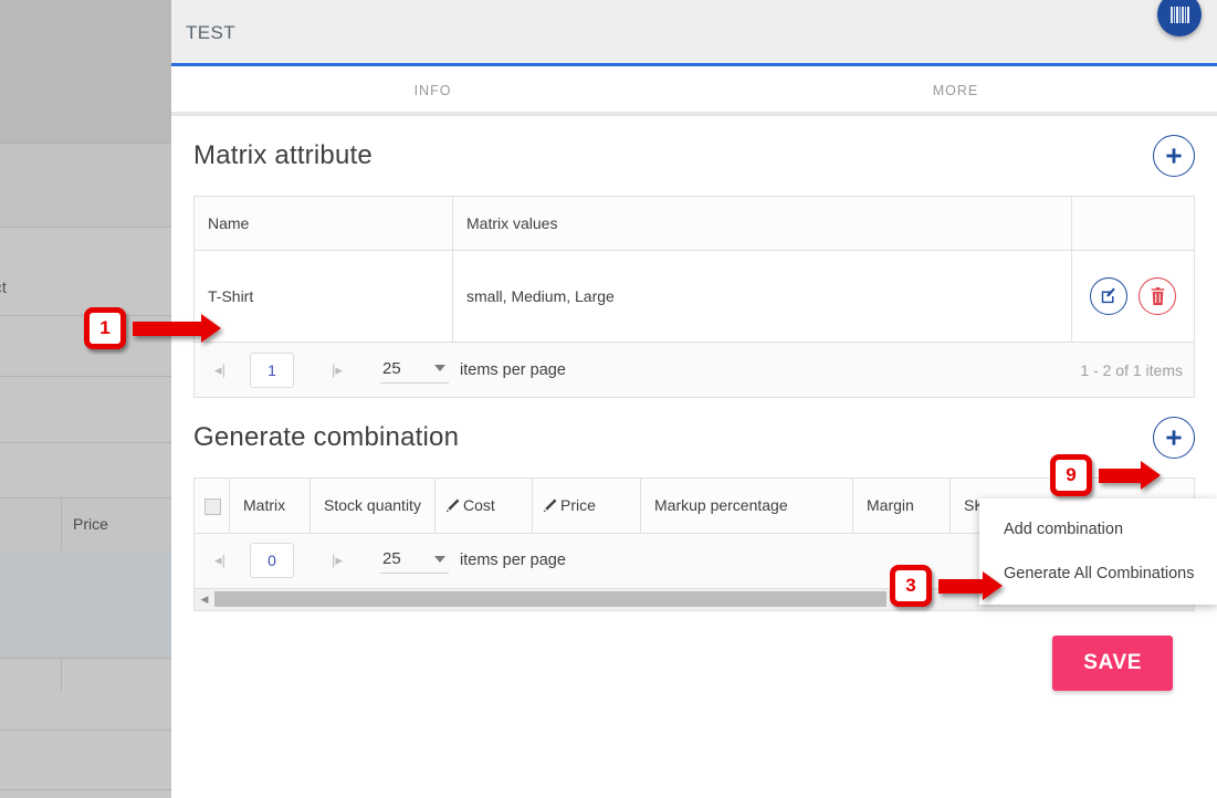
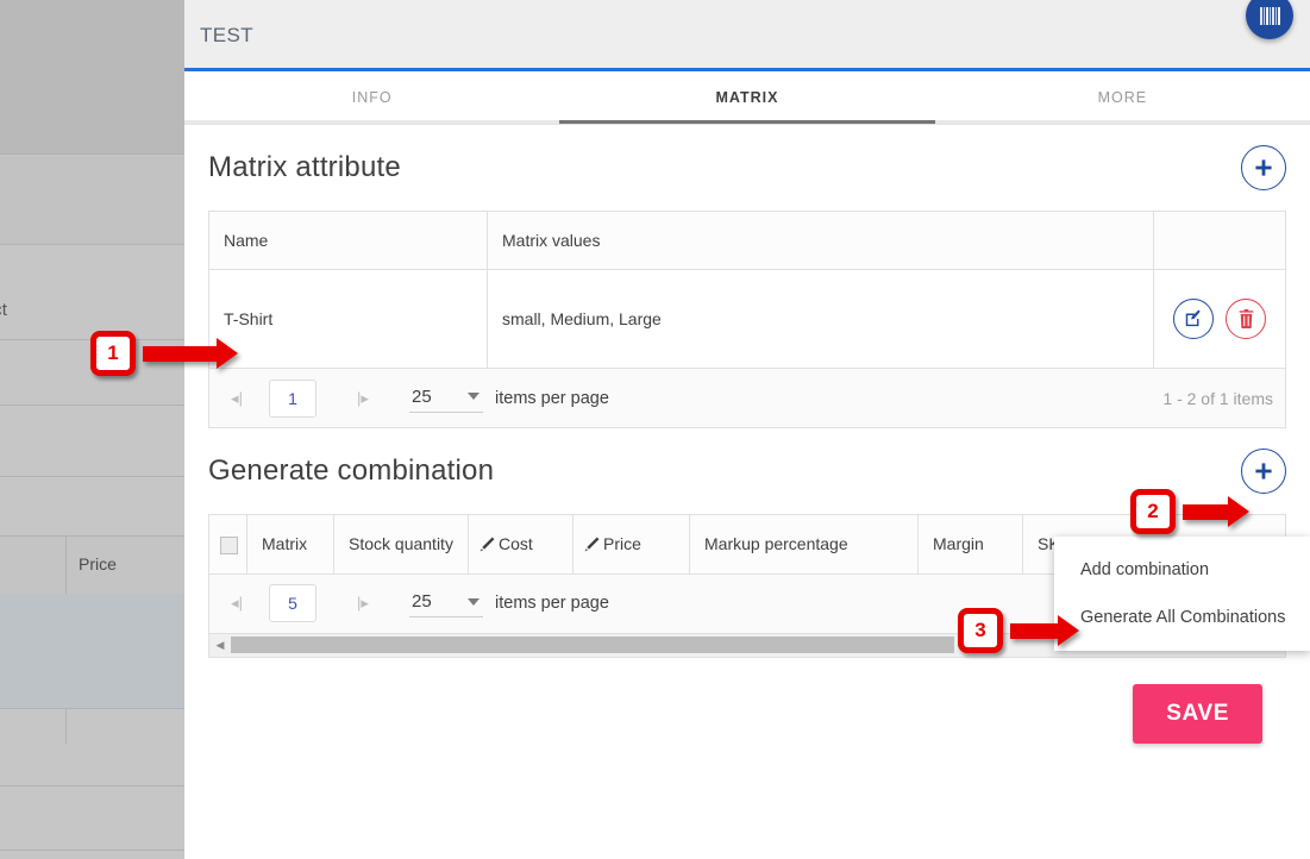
  Price
  TEST
  INFO
+ MATRIX
  MORE
  Matrix attribute
  Name	Matrix values
  T-Shirt	small, Medium, Large
  ◂|
  1
  |▸
  25
  items per page
  1 - 2 of 1 items
  Generate combination
  	Matrix	Stock quantity	Cost	Price	Markup percentage	Margin	S
  ◂|
- 0
+ 5
  |▸
  25
  items per page
  ◀
  SAVE
  Add combination
  Generate All Combinations
  1
- 9
+ 2
  3
